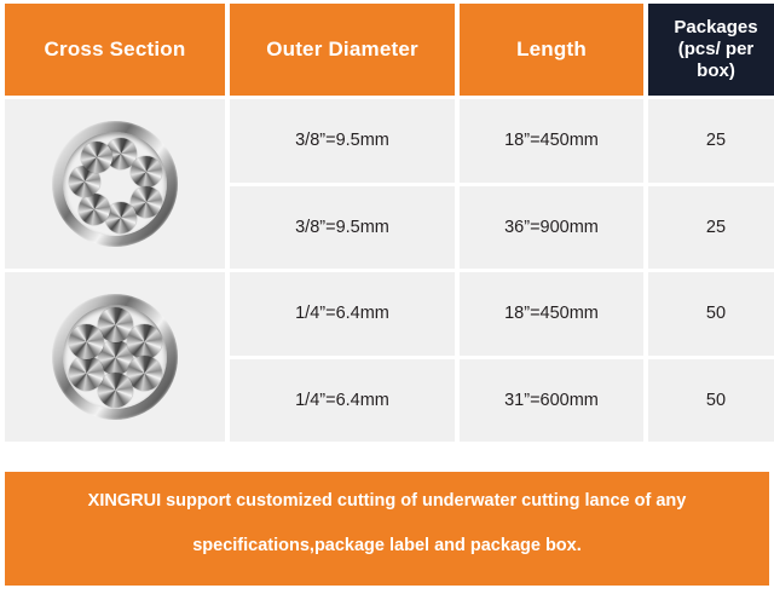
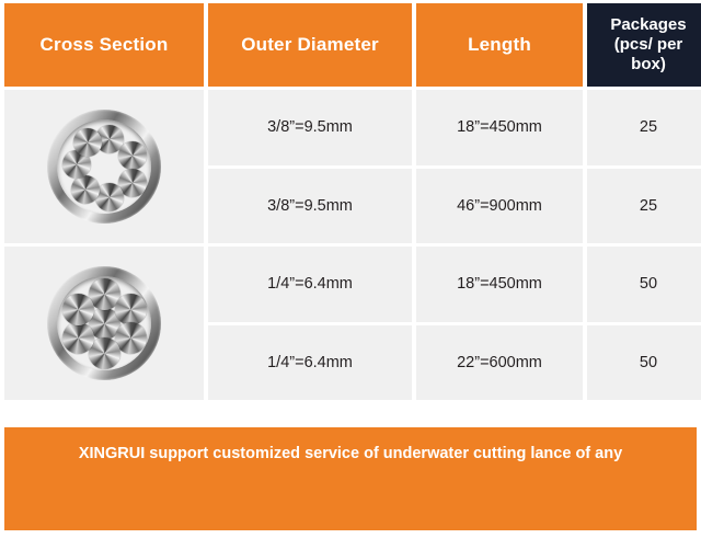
  Cross Section	Outer Diameter	Length	Packages (pcs/ per box)
  	3/8”=9.5mm	18”=450mm	25
- 3/8”=9.5mm	36”=900mm	25
+ 3/8”=9.5mm	46”=900mm	25
  	1/4”=6.4mm	18”=450mm	50
- 1/4”=6.4mm	31”=600mm	50
+ 1/4”=6.4mm	22”=600mm	50
- XINGRUI support customized cutting of underwater cutting lance of any
+ XINGRUI support customized service of underwater cutting lance of any
- specifications,package label and package box.
